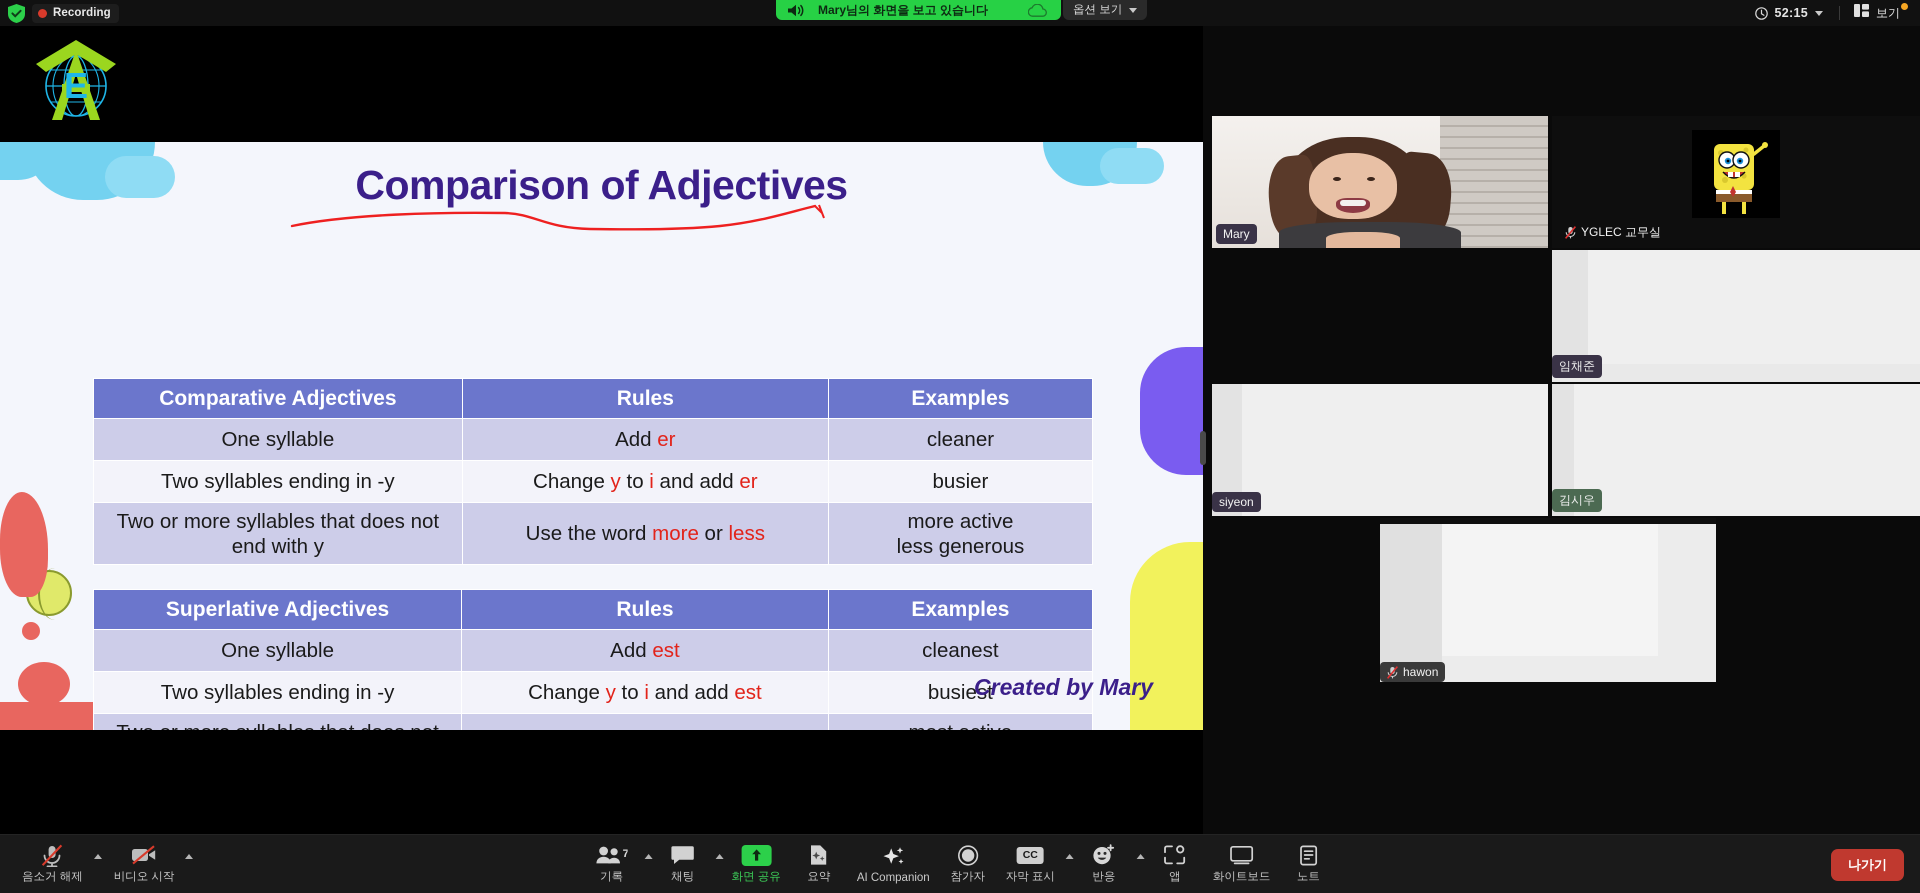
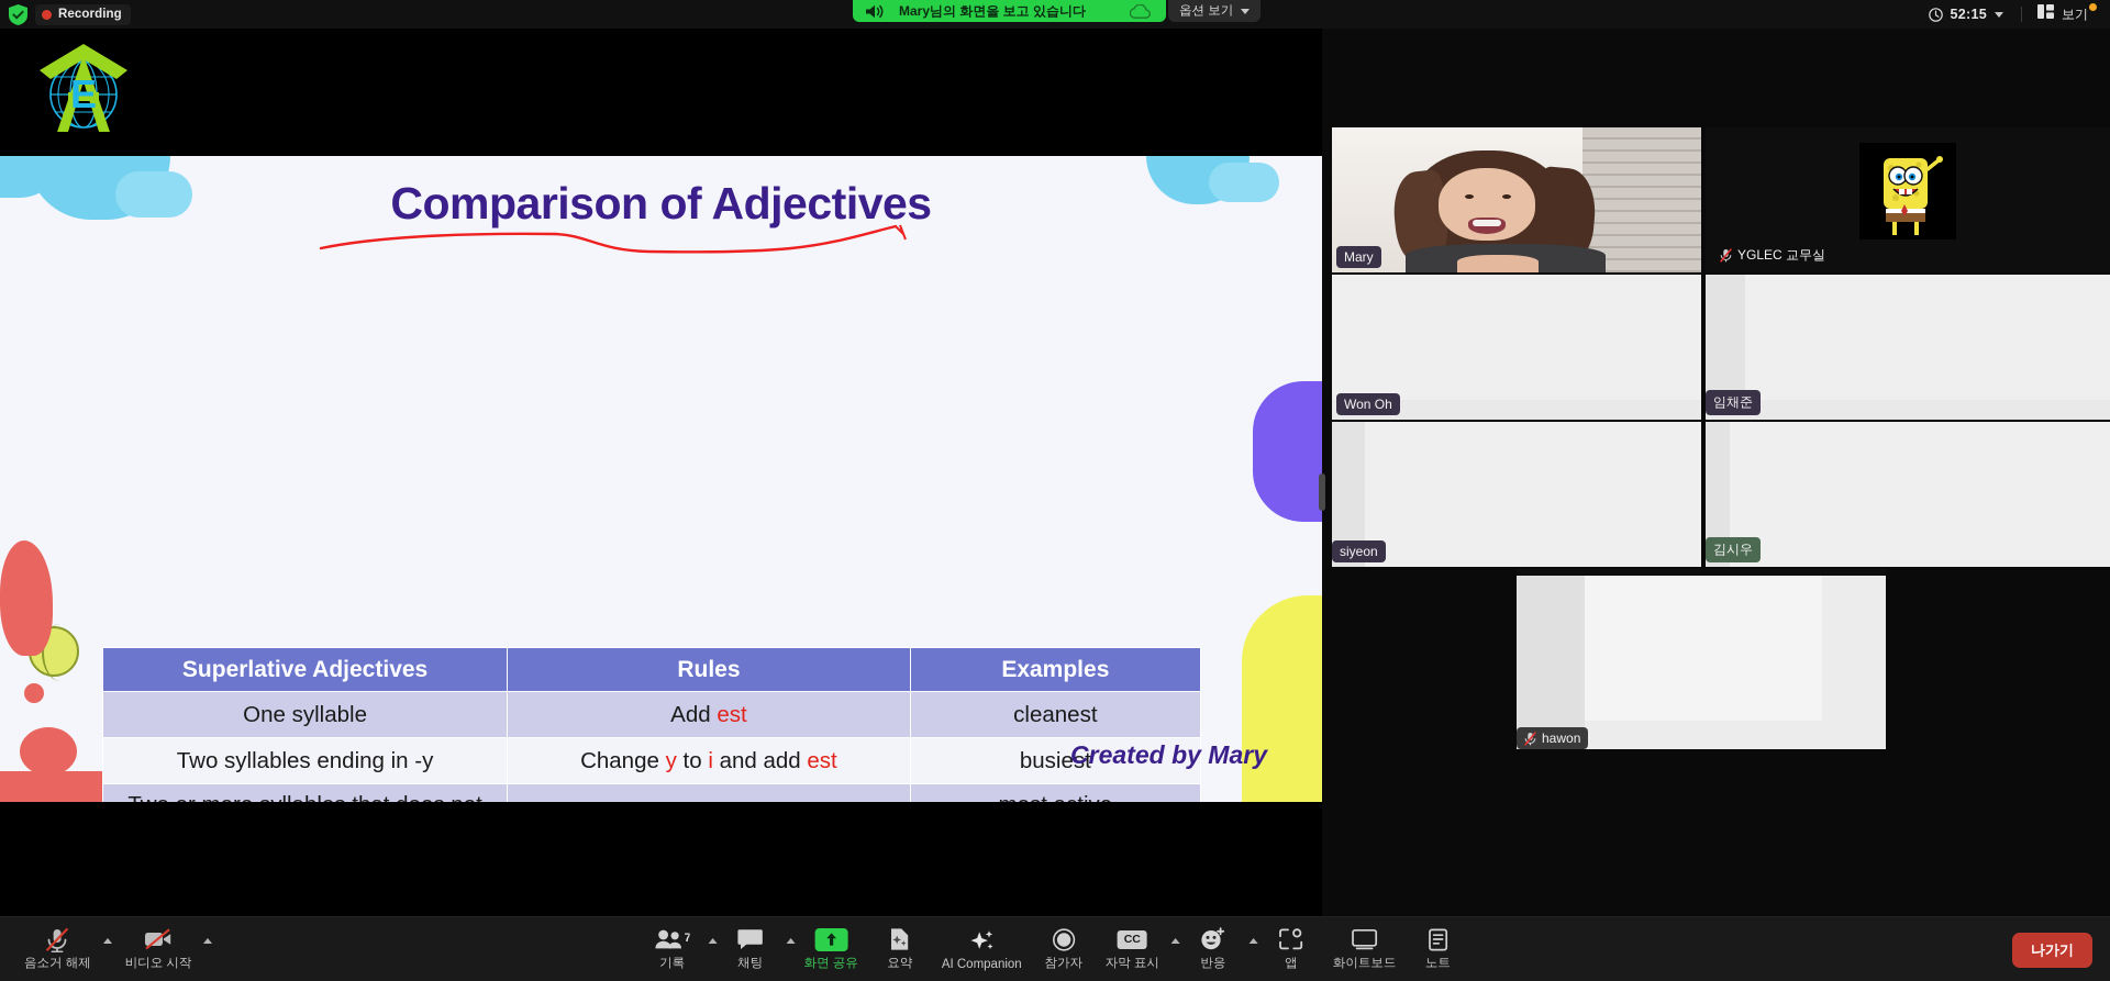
  Recording
  Mary님의 화면을 보고 있습니다
  옵션 보기
  52:15
  보기
  E
  Comparison of Adjectives
- Comparative Adjectives	Rules	Examples
- One syllable	Add er	cleaner
- Two syllables ending in -y	Change y to i and add er	busier
- Two or more syllables that does not end with y	Use the word more or less	more activeless generous
  Superlative Adjectives	Rules	Examples
  One syllable	Add est	cleanest
  Two syllables ending in -y	Change y to i and add est	busiest
  Created by Mary
  Mary
  YGLEC 교무실
+ Won Oh
  임채준
  siyeon
  김시우
  hawon
  음소거 해제
  비디오 시작
  7
  기록
  채팅
  화면 공유
  요약
  AI Companion
  참가자
  CC
  자막 표시
  반응
  앱
  화이트보드
  노트
  나가기
